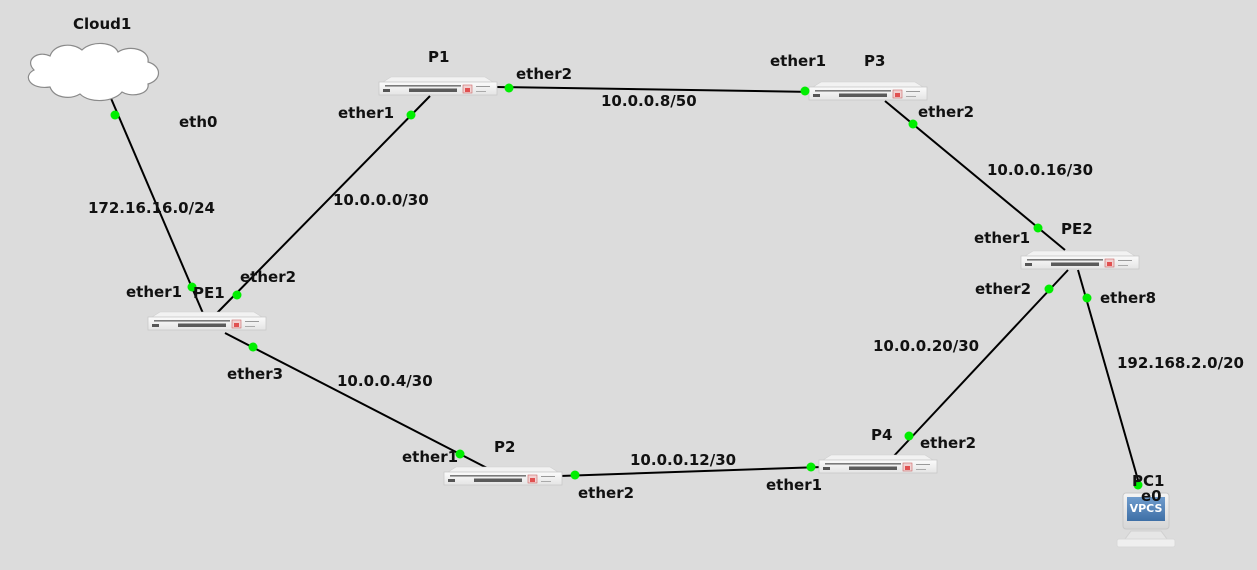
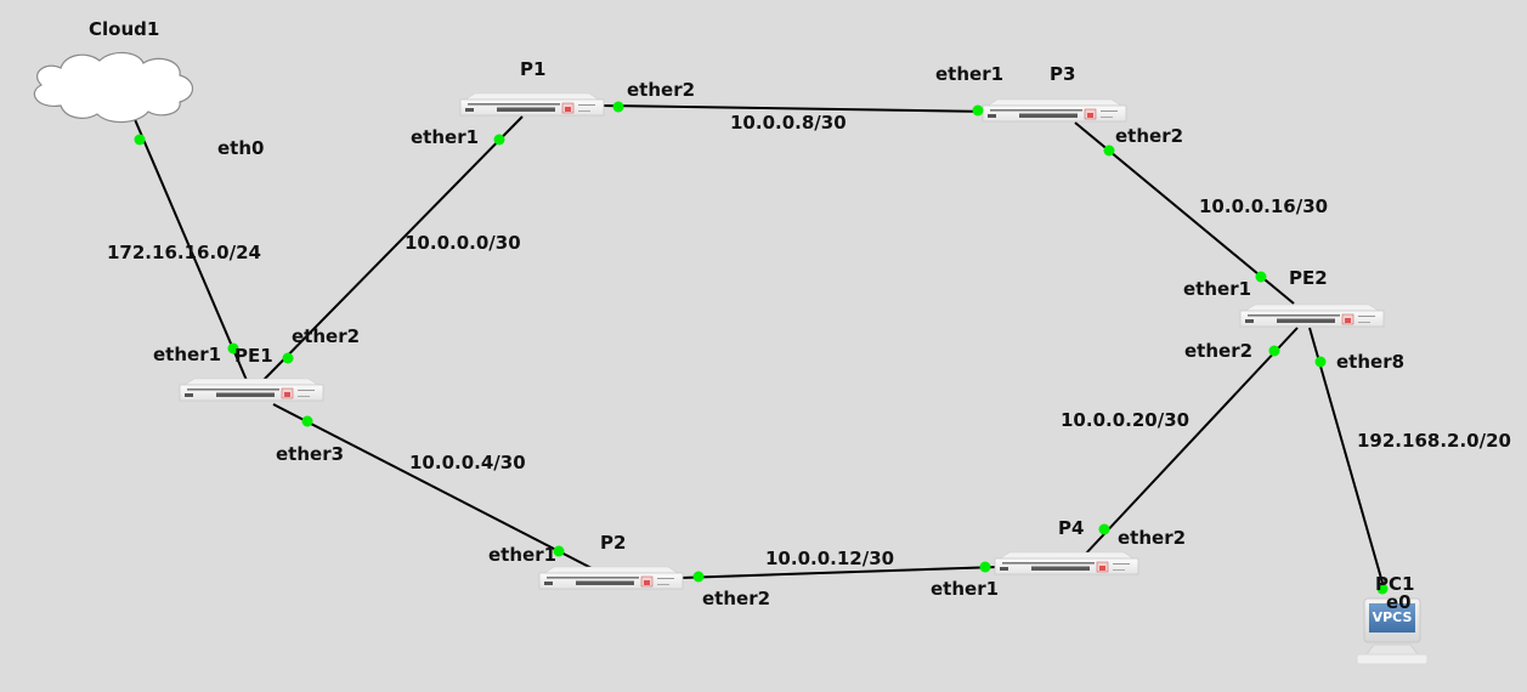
  VPCS
  172.16.16.0/24
  eth0
  ether1
  10.0.0.0/30
  ether2
  ether1
  10.0.0.4/30
  ether3
  ether1
- 10.0.0.8/50
+ 10.0.0.8/30
  ether2
  ether1
  10.0.0.16/30
  ether2
  ether1
  10.0.0.12/30
  ether2
  ether1
  10.0.0.20/30
  ether2
  ether2
  192.168.2.0/20
  ether8
  e0
  Cloud1
  PE1
  P1
  P3
  PE2
  P2
  P4
  PC1
